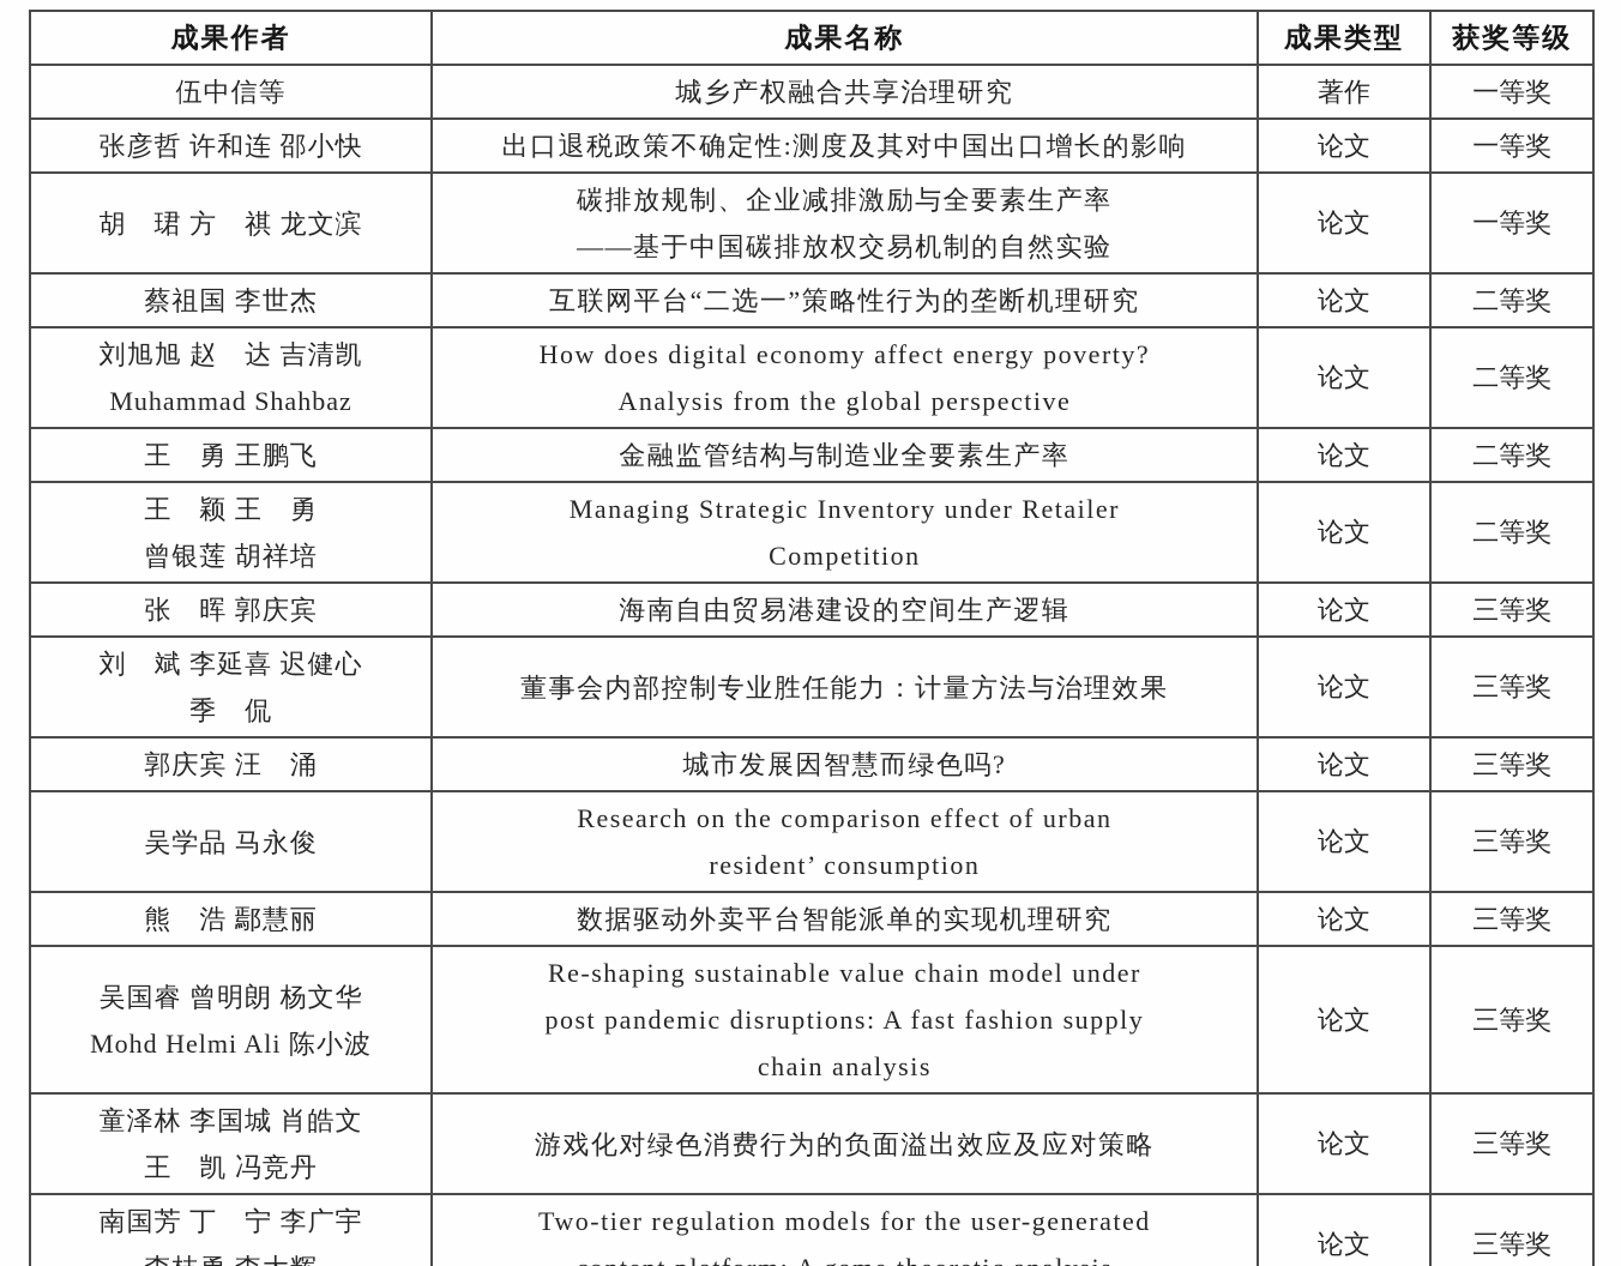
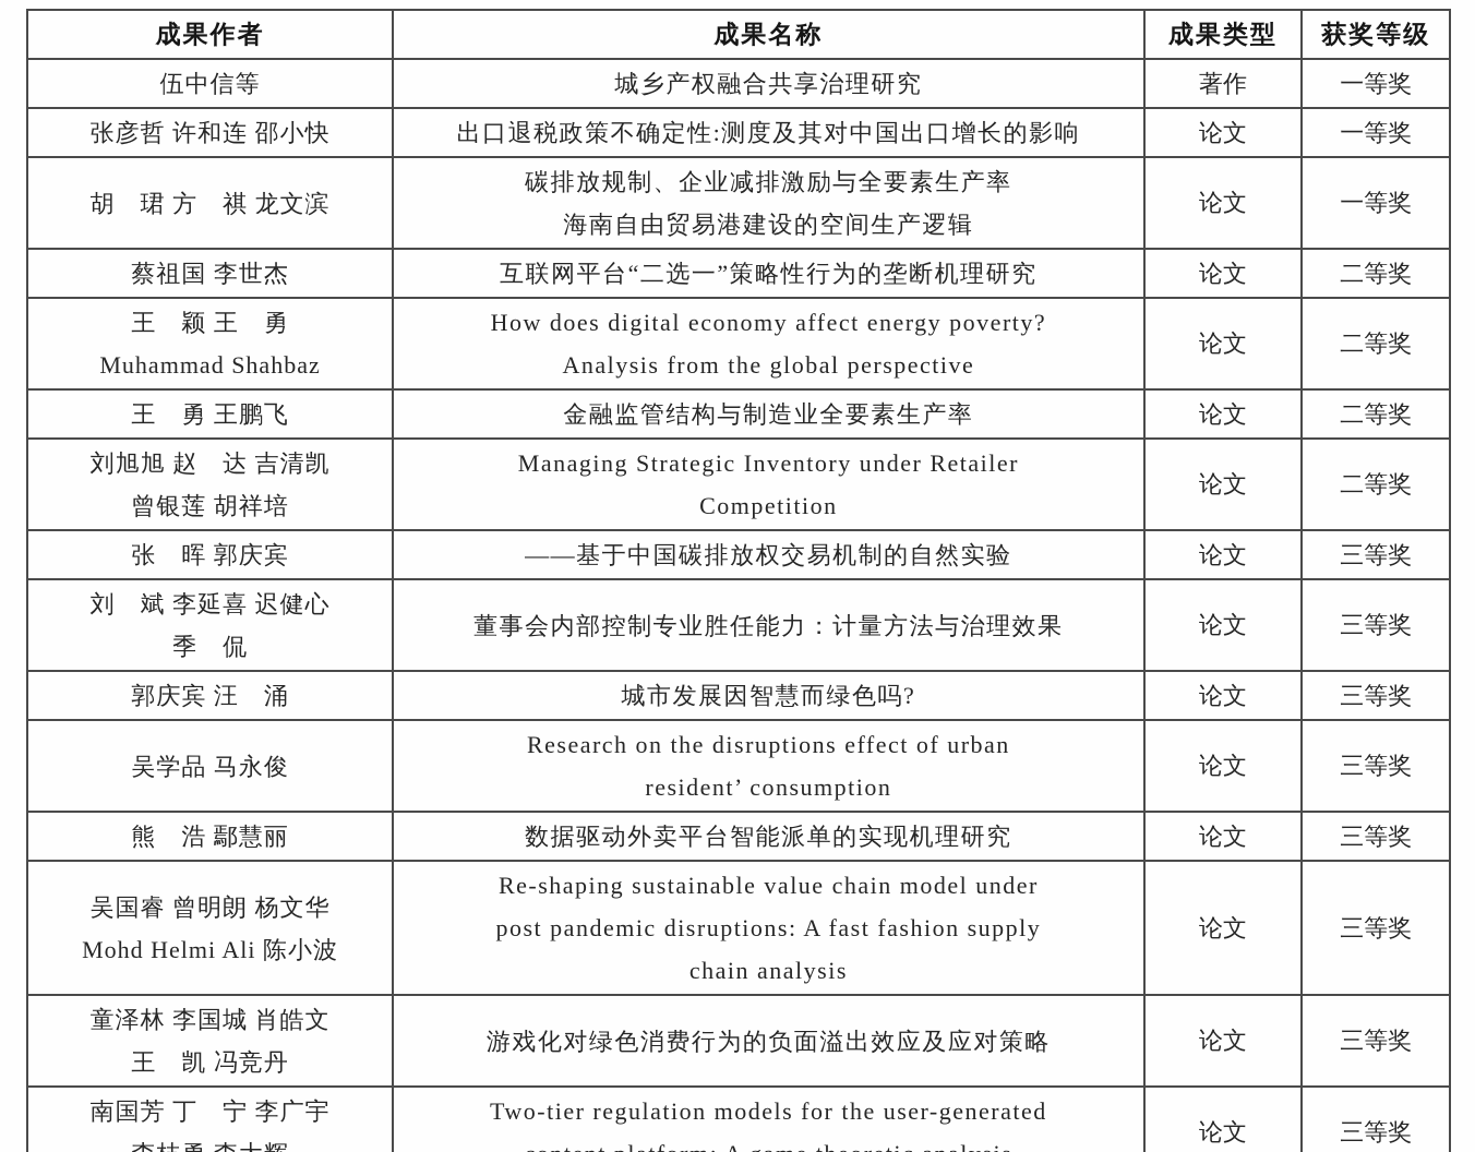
  成果作者	成果名称	成果类型	获奖等级
  伍中信等	城乡产权融合共享治理研究	著作	一等奖
  张彦哲 许和连 邵小快	出口退税政策不确定性:测度及其对中国出口增长的影响	论文	一等奖
- 胡 珺 方 祺 龙文滨	碳排放规制、企业减排激励与全要素生产率——基于中国碳排放权交易机制的自然实验	论文	一等奖
+ 胡 珺 方 祺 龙文滨	碳排放规制、企业减排激励与全要素生产率海南自由贸易港建设的空间生产逻辑	论文	一等奖
  蔡祖国 李世杰	互联网平台“二选一”策略性行为的垄断机理研究	论文	二等奖
- 刘旭旭 赵 达 吉清凯Muhammad Shahbaz	How does digital economy affect energy poverty?Analysis from the global perspective	论文	二等奖
+ 王 颖 王 勇Muhammad Shahbaz	How does digital economy affect energy poverty?Analysis from the global perspective	论文	二等奖
  王 勇 王鹏飞	金融监管结构与制造业全要素生产率	论文	二等奖
- 王 颖 王 勇曾银莲 胡祥培	Managing Strategic Inventory under RetailerCompetition	论文	二等奖
+ 刘旭旭 赵 达 吉清凯曾银莲 胡祥培	Managing Strategic Inventory under RetailerCompetition	论文	二等奖
- 张 晖 郭庆宾	海南自由贸易港建设的空间生产逻辑	论文	三等奖
+ 张 晖 郭庆宾	——基于中国碳排放权交易机制的自然实验	论文	三等奖
  刘 斌 李延喜 迟健心季 侃	董事会内部控制专业胜任能力：计量方法与治理效果	论文	三等奖
  郭庆宾 汪 涌	城市发展因智慧而绿色吗?	论文	三等奖
- 吴学品 马永俊	Research on the comparison effect of urbanresident’ consumption	论文	三等奖
+ 吴学品 马永俊	Research on the disruptions effect of urbanresident’ consumption	论文	三等奖
  熊 浩 鄢慧丽	数据驱动外卖平台智能派单的实现机理研究	论文	三等奖
  吴国睿 曾明朗 杨文华Mohd Helmi Ali 陈小波	Re-shaping sustainable value chain model underpost pandemic disruptions: A fast fashion supplychain analysis	论文	三等奖
  童泽林 李国城 肖皓文王 凯 冯竞丹	游戏化对绿色消费行为的负面溢出效应及应对策略	论文	三等奖
